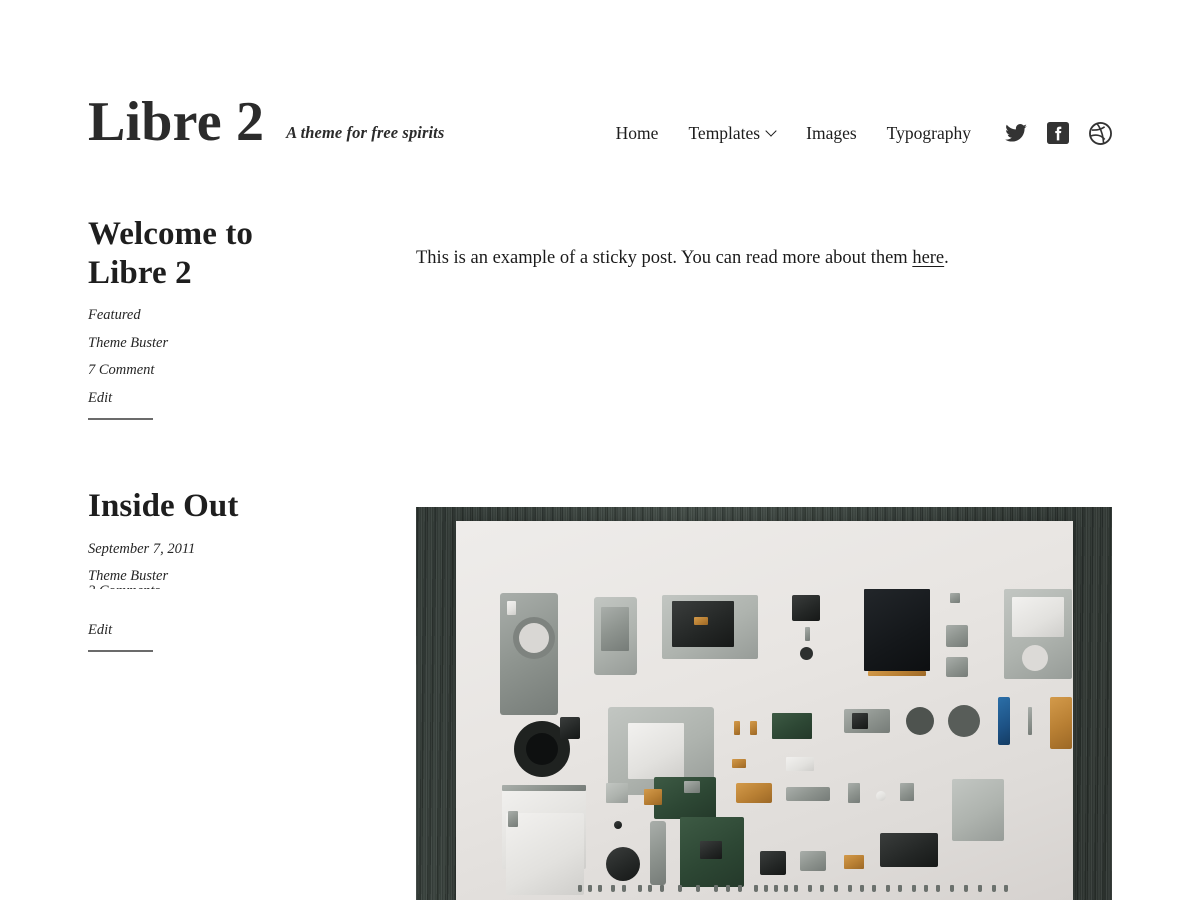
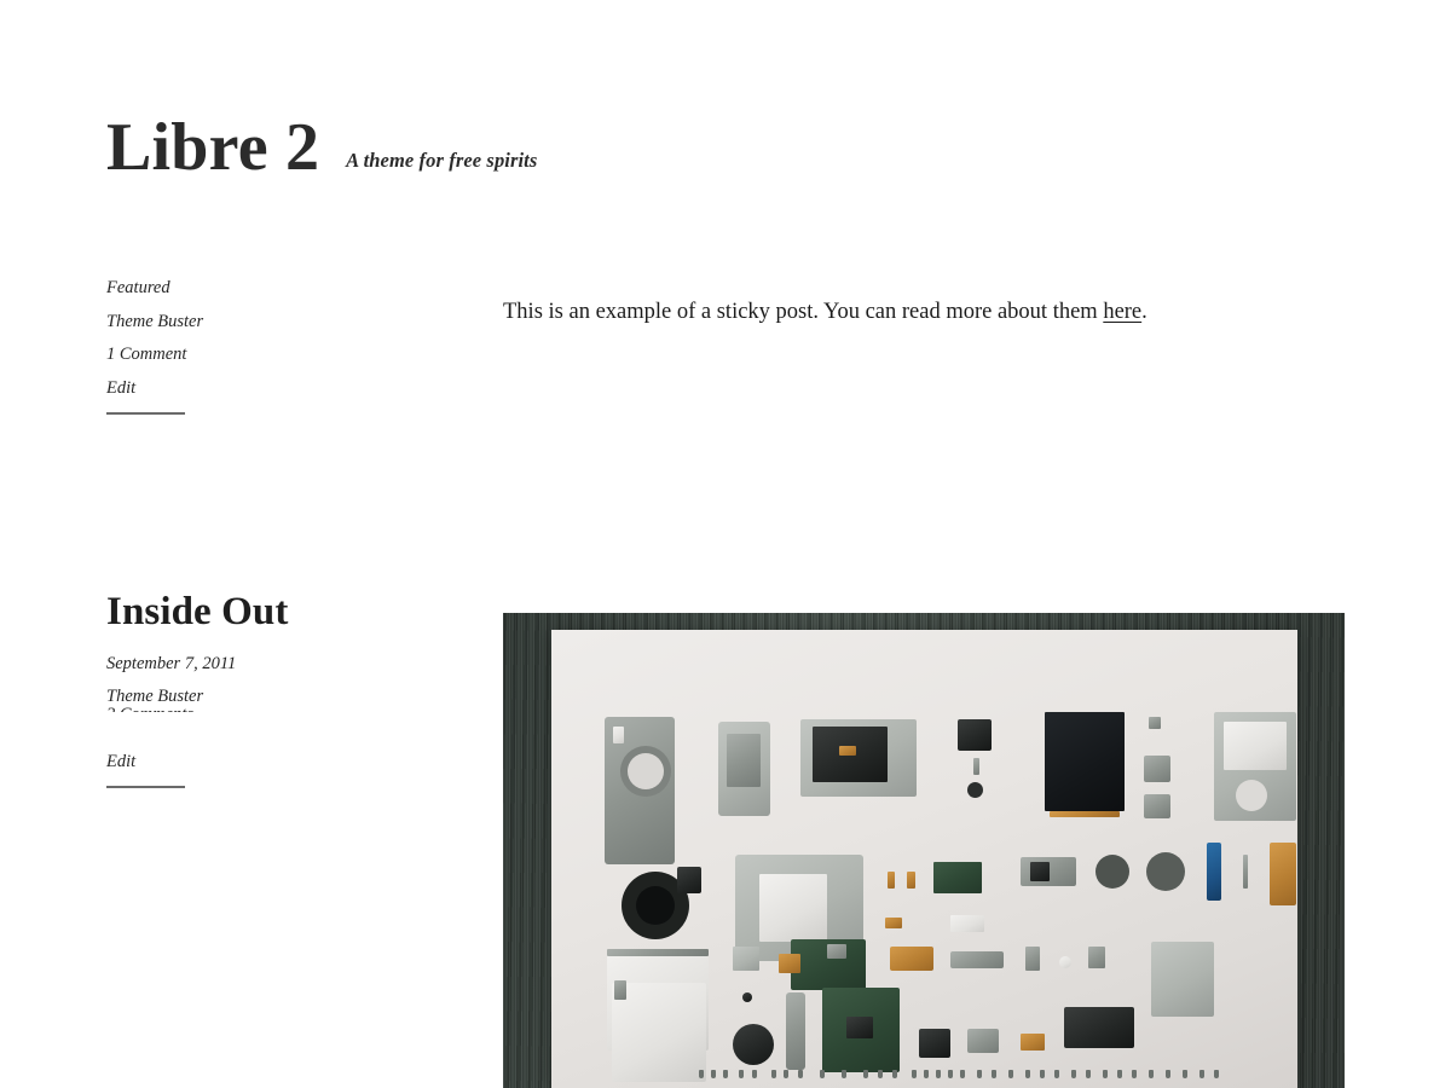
  Libre 2
  A theme for free spirits
- Home
- Templates
- Images
- Typography
- Welcome to Libre 2
  Featured
  Theme Buster
- 7 Comment
+ 1 Comment
  Edit
  This is an example of a sticky post. You can read more about them here.
  Inside Out
  September 7, 2011
  Theme Buster
  Edit
